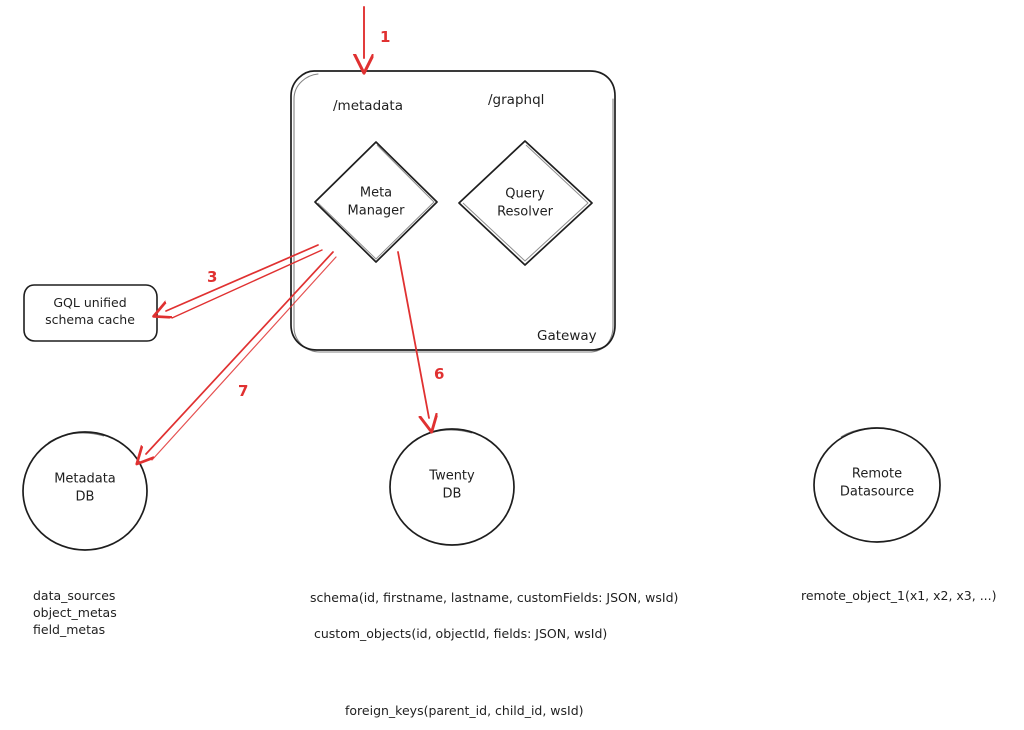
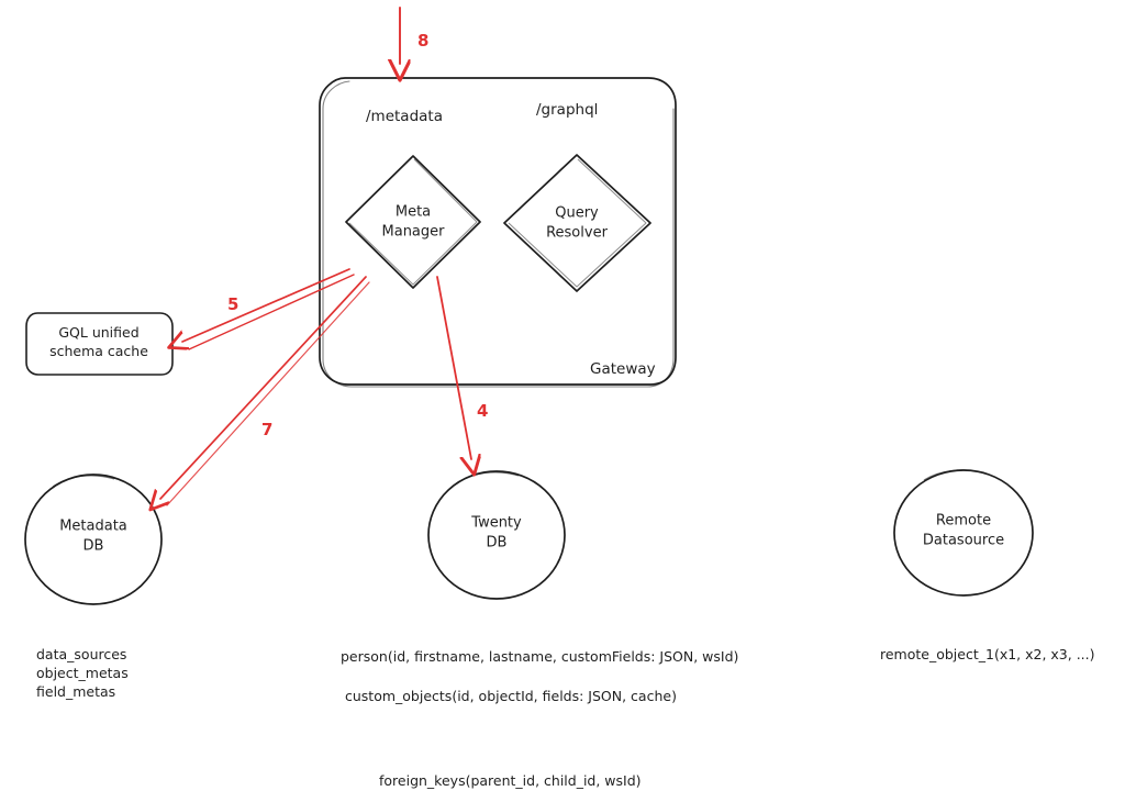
  /metadata
  /graphql
  Meta
  Manager
  Query
  Resolver
  Gateway
  GQL unified
  schema cache
  Metadata
  DB
  Twenty
  DB
  Remote
  Datasource
- 1
+ 8
  7
- 3
+ 5
- 6
+ 4
  data_sources
  object_metas
  field_metas
- schema(id, firstname, lastname, customFields: JSON, wsId)
+ person(id, firstname, lastname, customFields: JSON, wsId)
- custom_objects(id, objectId, fields: JSON, wsId)
+ custom_objects(id, objectId, fields: JSON, cache)
  foreign_keys(parent_id, child_id, wsId)
  remote_object_1(x1, x2, x3, ...)
